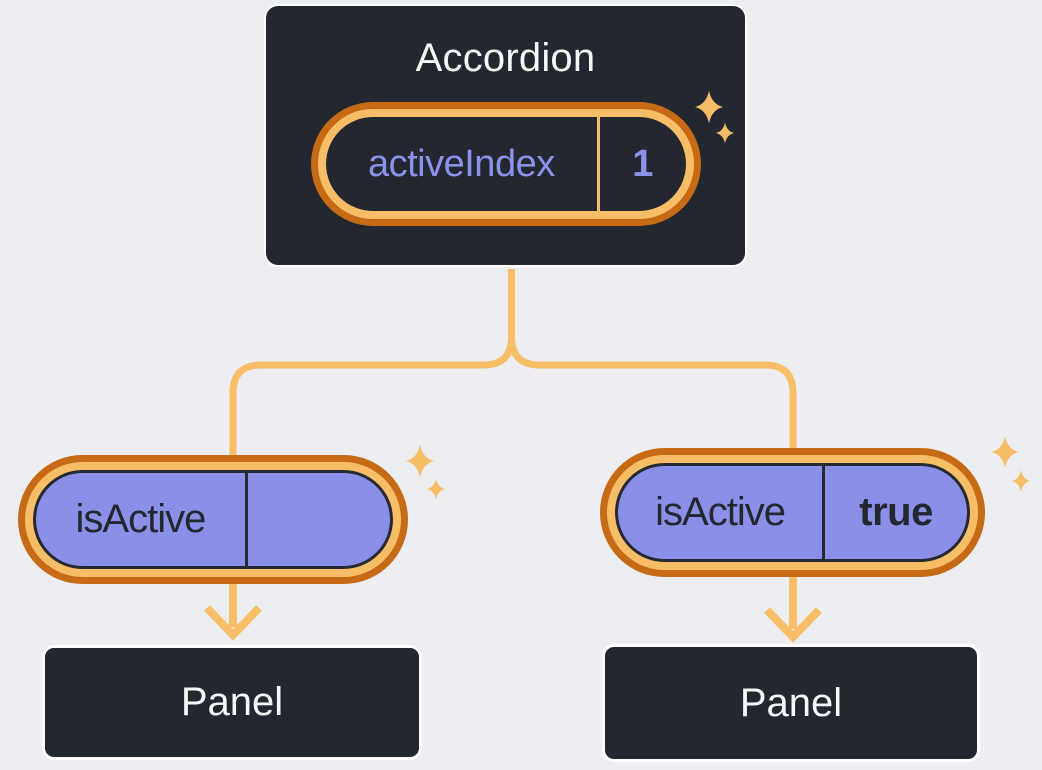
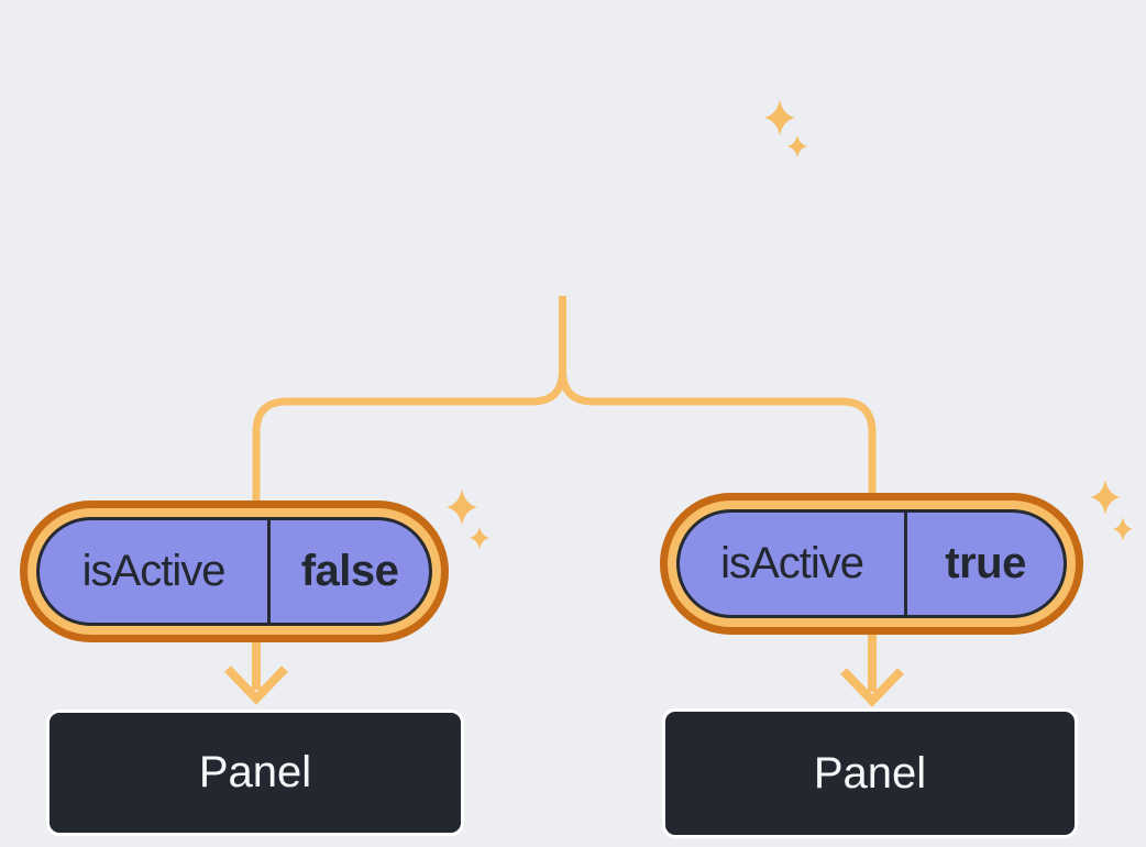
- Accordion
- activeIndex
- 1
  isActive
+ false
  isActive
  true
  Panel
  Panel
